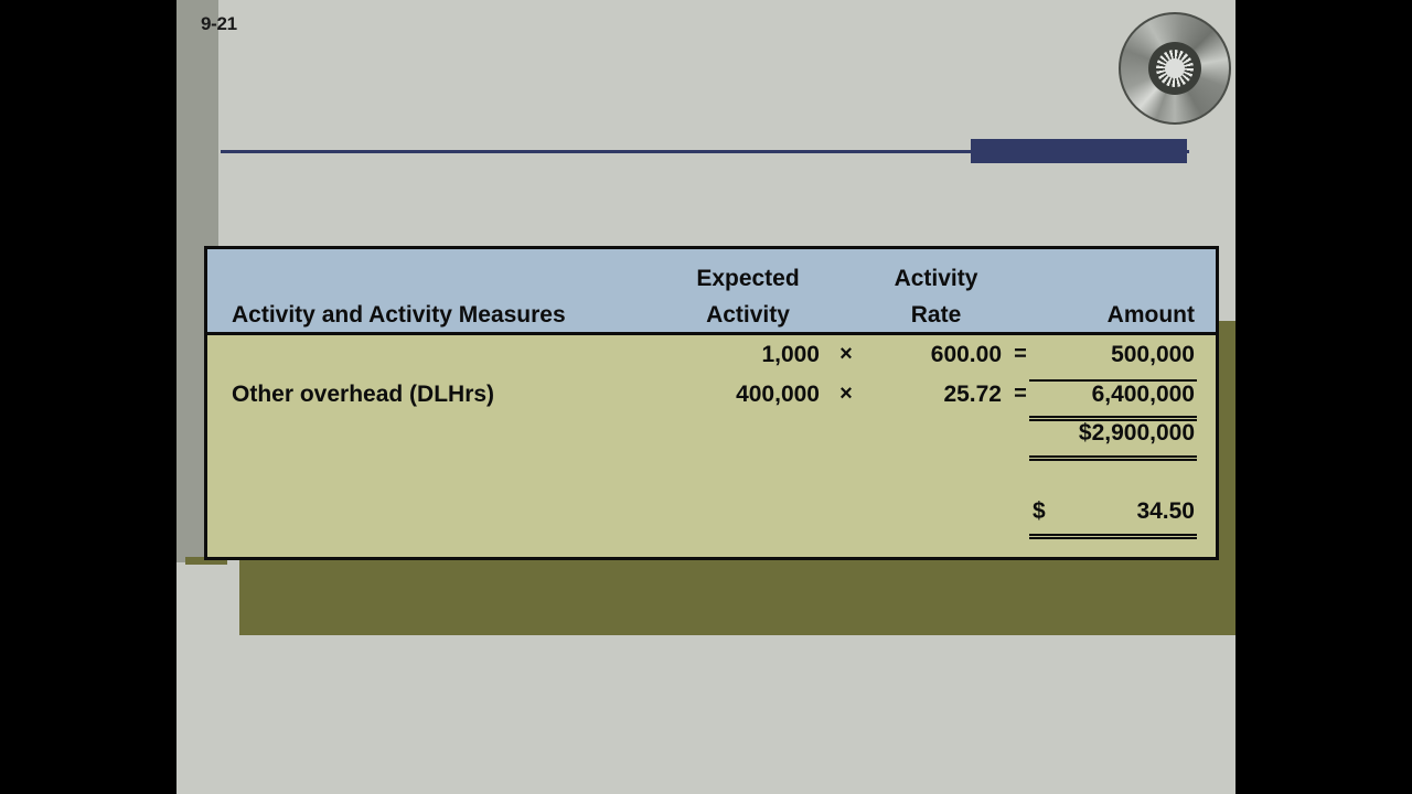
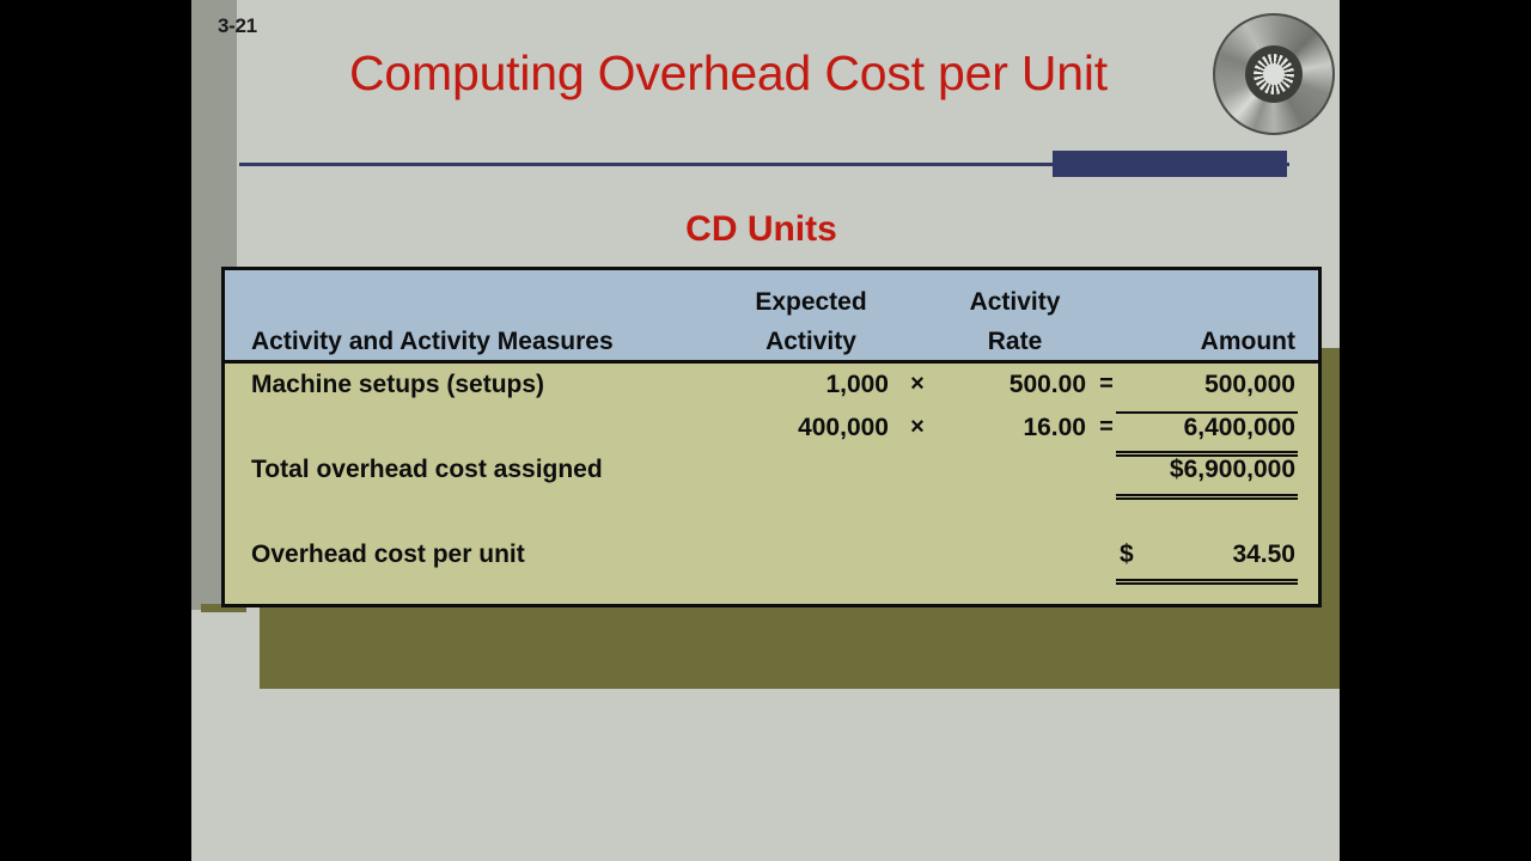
- 9-21
+ 3-21
+ Computing Overhead Cost per Unit
+ CD Units
  Activity and Activity Measures
  Expected
  Activity
  Activity
  Rate
  Amount
+ Machine setups (setups)
  1,000
  ×
- 600.00
+ 500.00
  =
  500,000
- Other overhead (DLHrs)
  400,000
  ×
- 25.72
+ 16.00
  =
  6,400,000
+ Total overhead cost assigned
- $2,900,000
+ $6,900,000
+ Overhead cost per unit
  $
  34.50
